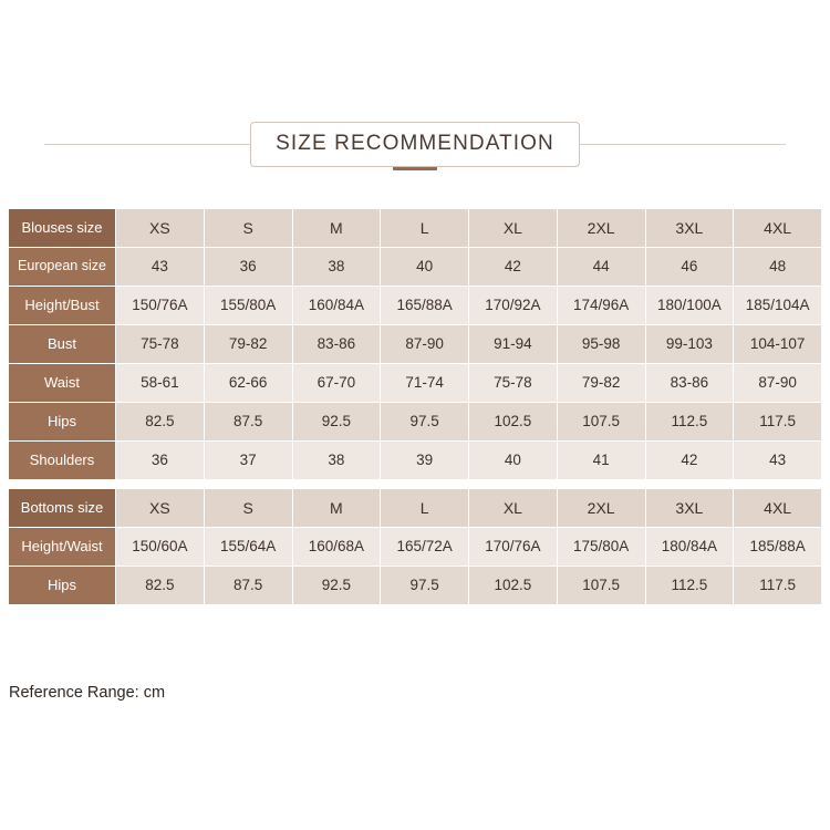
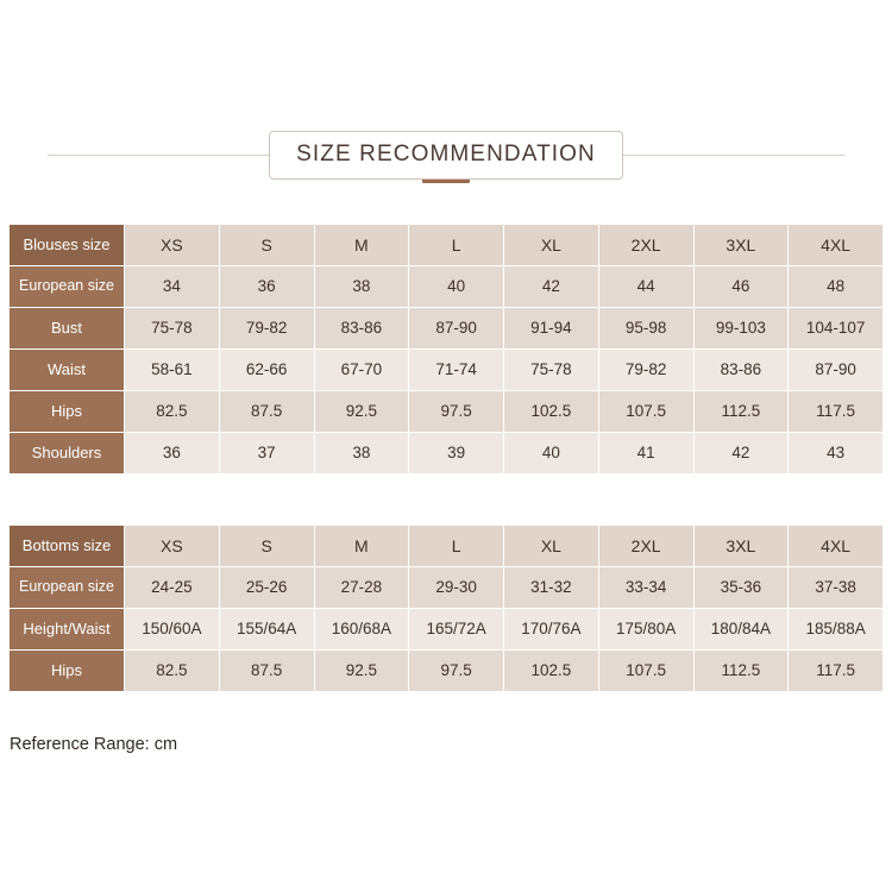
  SIZE RECOMMENDATION
  Blouses size	XS	S	M	L	XL	2XL	3XL	4XL
- European size	43	36	38	40	42	44	46	48
+ European size	34	36	38	40	42	44	46	48
- Height/Bust	150/76A	155/80A	160/84A	165/88A	170/92A	174/96A	180/100A	185/104A
  Bust	75-78	79-82	83-86	87-90	91-94	95-98	99-103	104-107
  Waist	58-61	62-66	67-70	71-74	75-78	79-82	83-86	87-90
  Hips	82.5	87.5	92.5	97.5	102.5	107.5	112.5	117.5
  Shoulders	36	37	38	39	40	41	42	43
  Bottoms size	XS	S	M	L	XL	2XL	3XL	4XL
+ European size	24-25	25-26	27-28	29-30	31-32	33-34	35-36	37-38
  Height/Waist	150/60A	155/64A	160/68A	165/72A	170/76A	175/80A	180/84A	185/88A
  Hips	82.5	87.5	92.5	97.5	102.5	107.5	112.5	117.5
  Reference Range: cm
